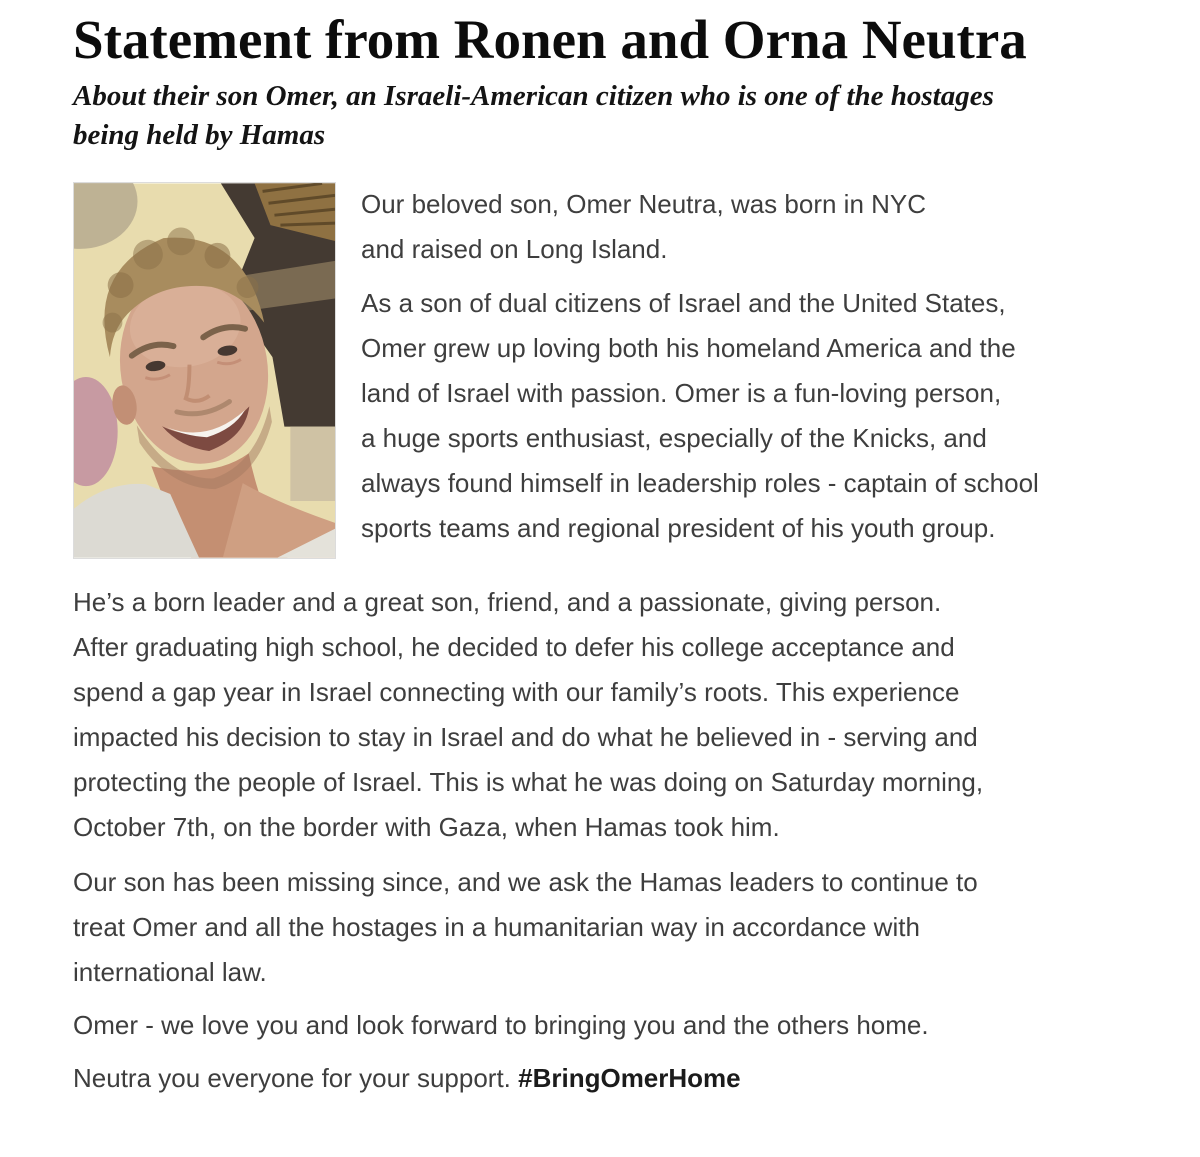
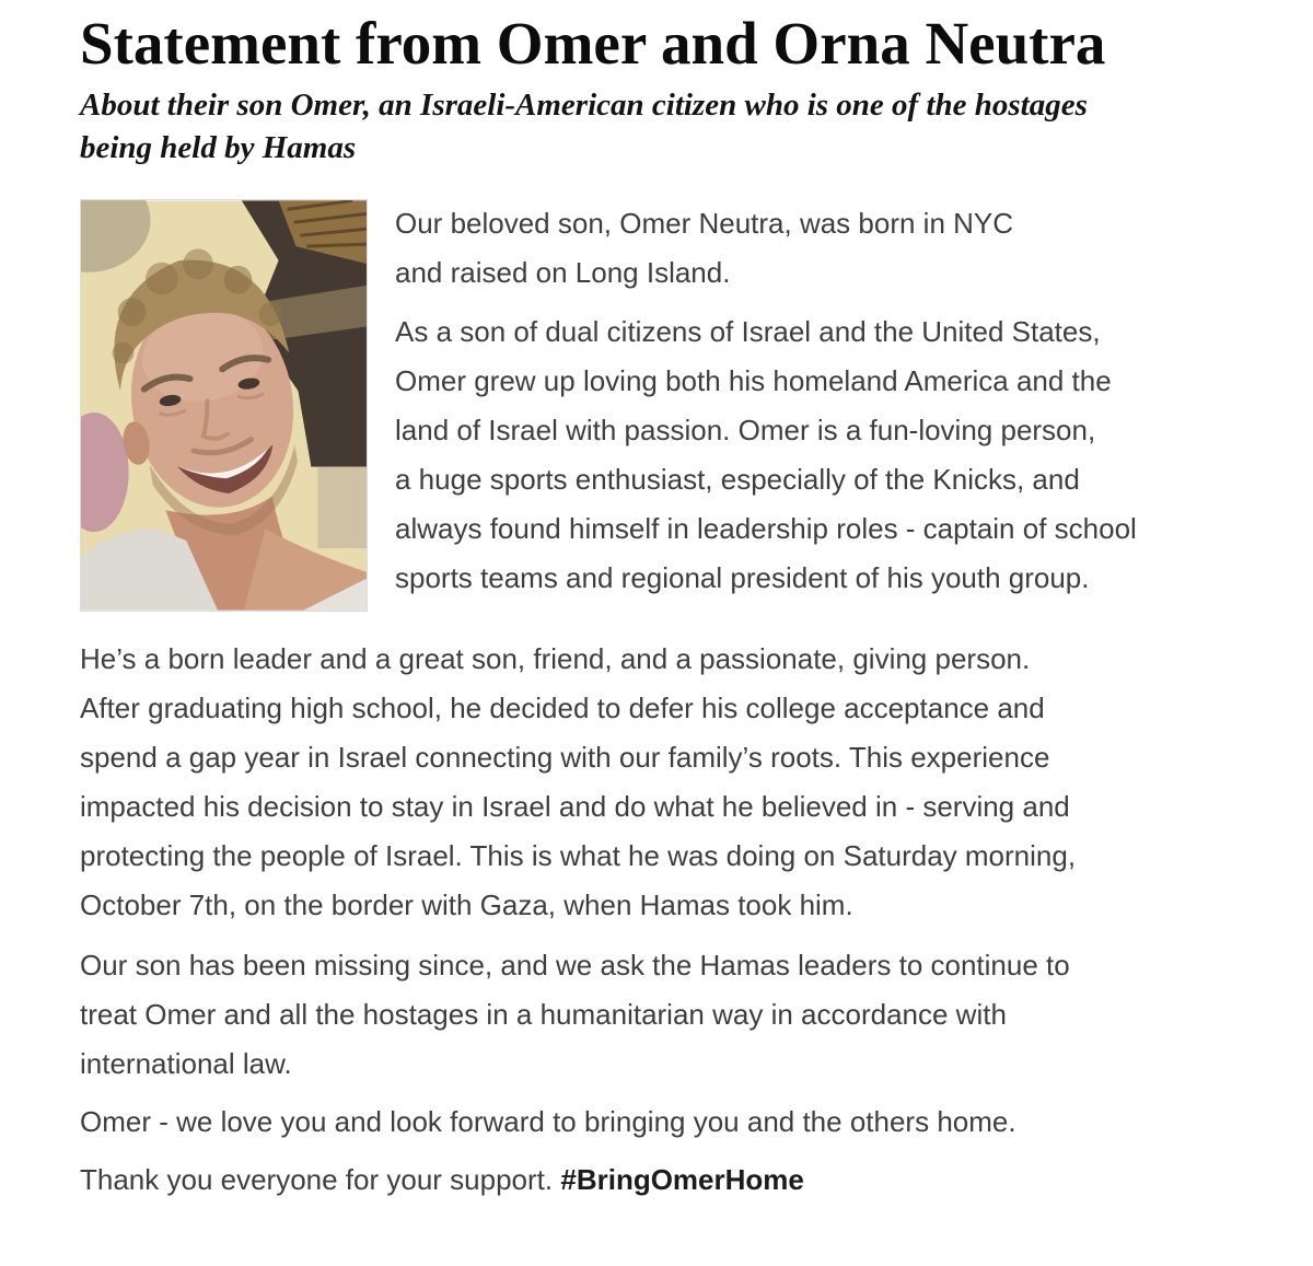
- Statement from Ronen and Orna Neutra
+ Statement from Omer and Orna Neutra
  About their son Omer, an Israeli-American citizen who is one of the hostages
  being held by Hamas
  Our beloved son, Omer Neutra, was born in NYC
  and raised on Long Island.
  As a son of dual citizens of Israel and the United States,
  Omer grew up loving both his homeland America and the
  land of Israel with passion. Omer is a fun-loving person,
  a huge sports enthusiast, especially of the Knicks, and
  always found himself in leadership roles - captain of school
  sports teams and regional president of his youth group.
  He’s a born leader and a great son, friend, and a passionate, giving person.
  After graduating high school, he decided to defer his college acceptance and
  spend a gap year in Israel connecting with our family’s roots. This experience
  impacted his decision to stay in Israel and do what he believed in - serving and
  protecting the people of Israel. This is what he was doing on Saturday morning,
  October 7th, on the border with Gaza, when Hamas took him.
  Our son has been missing since, and we ask the Hamas leaders to continue to
  treat Omer and all the hostages in a humanitarian way in accordance with
  international law.
  Omer - we love you and look forward to bringing you and the others home.
- Neutra you everyone for your support. #BringOmerHome
+ Thank you everyone for your support. #BringOmerHome
